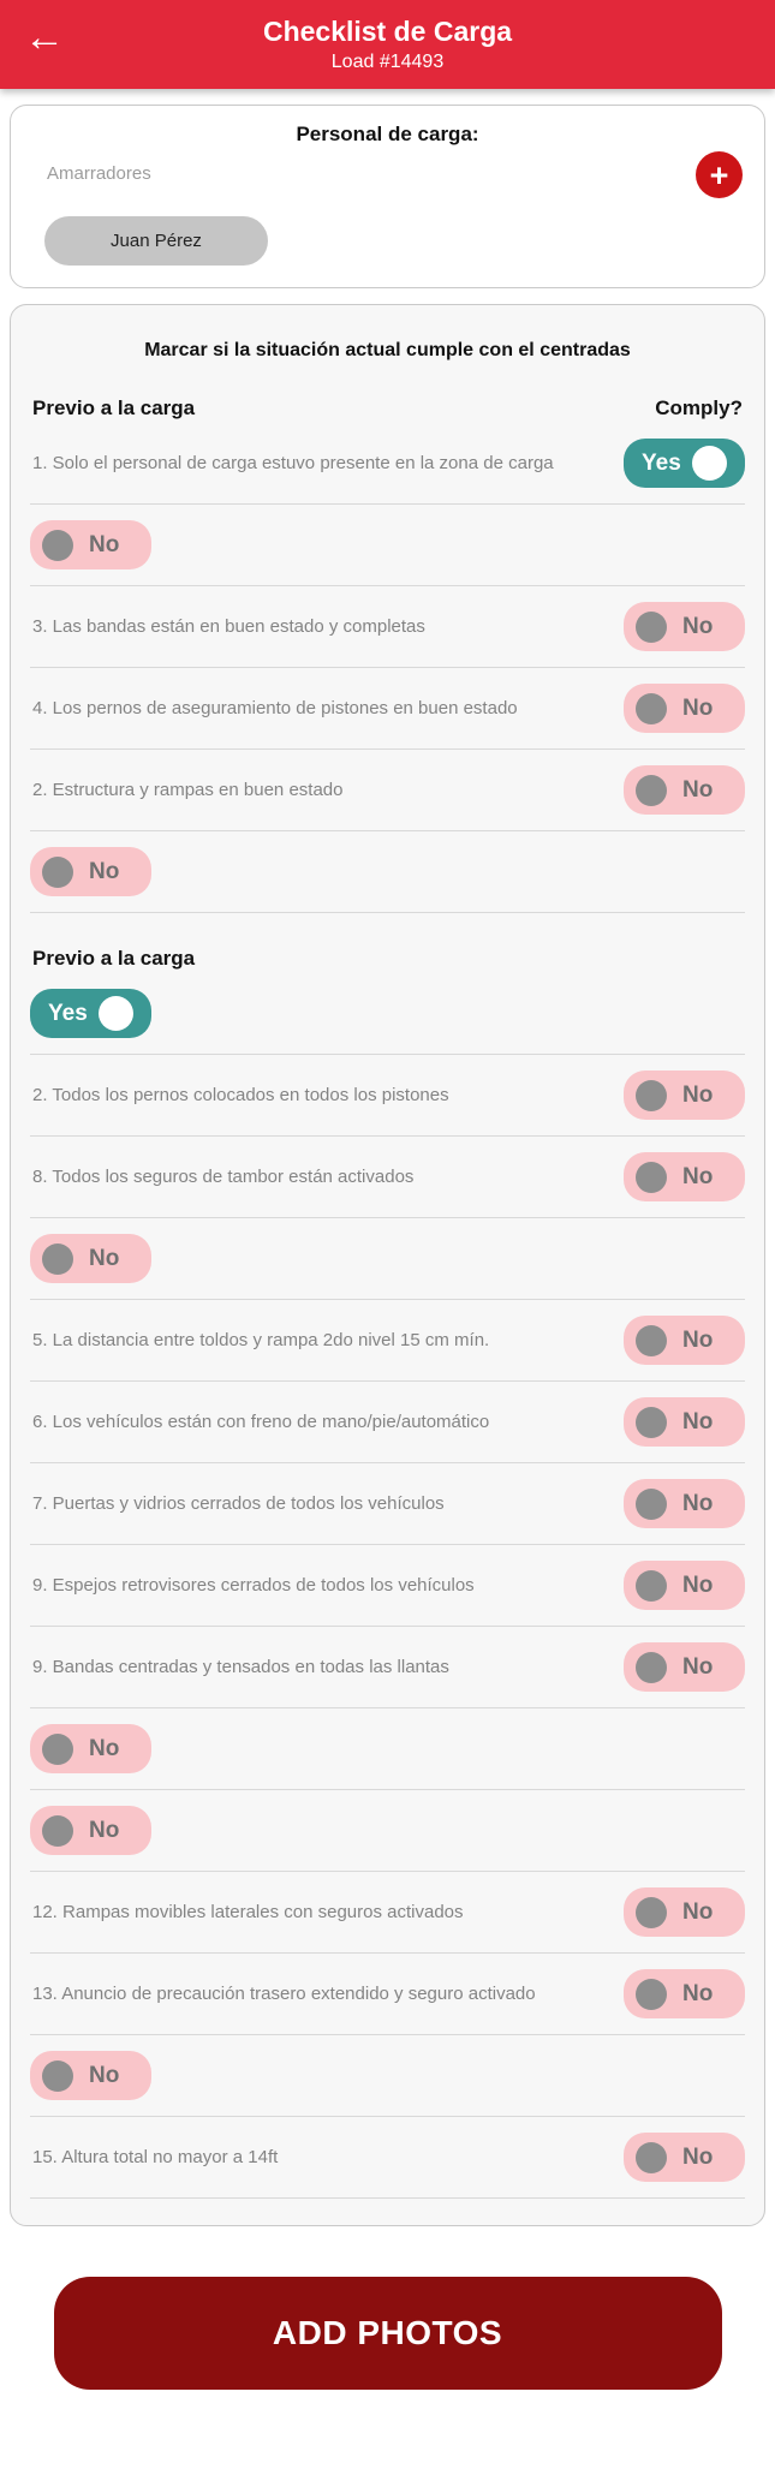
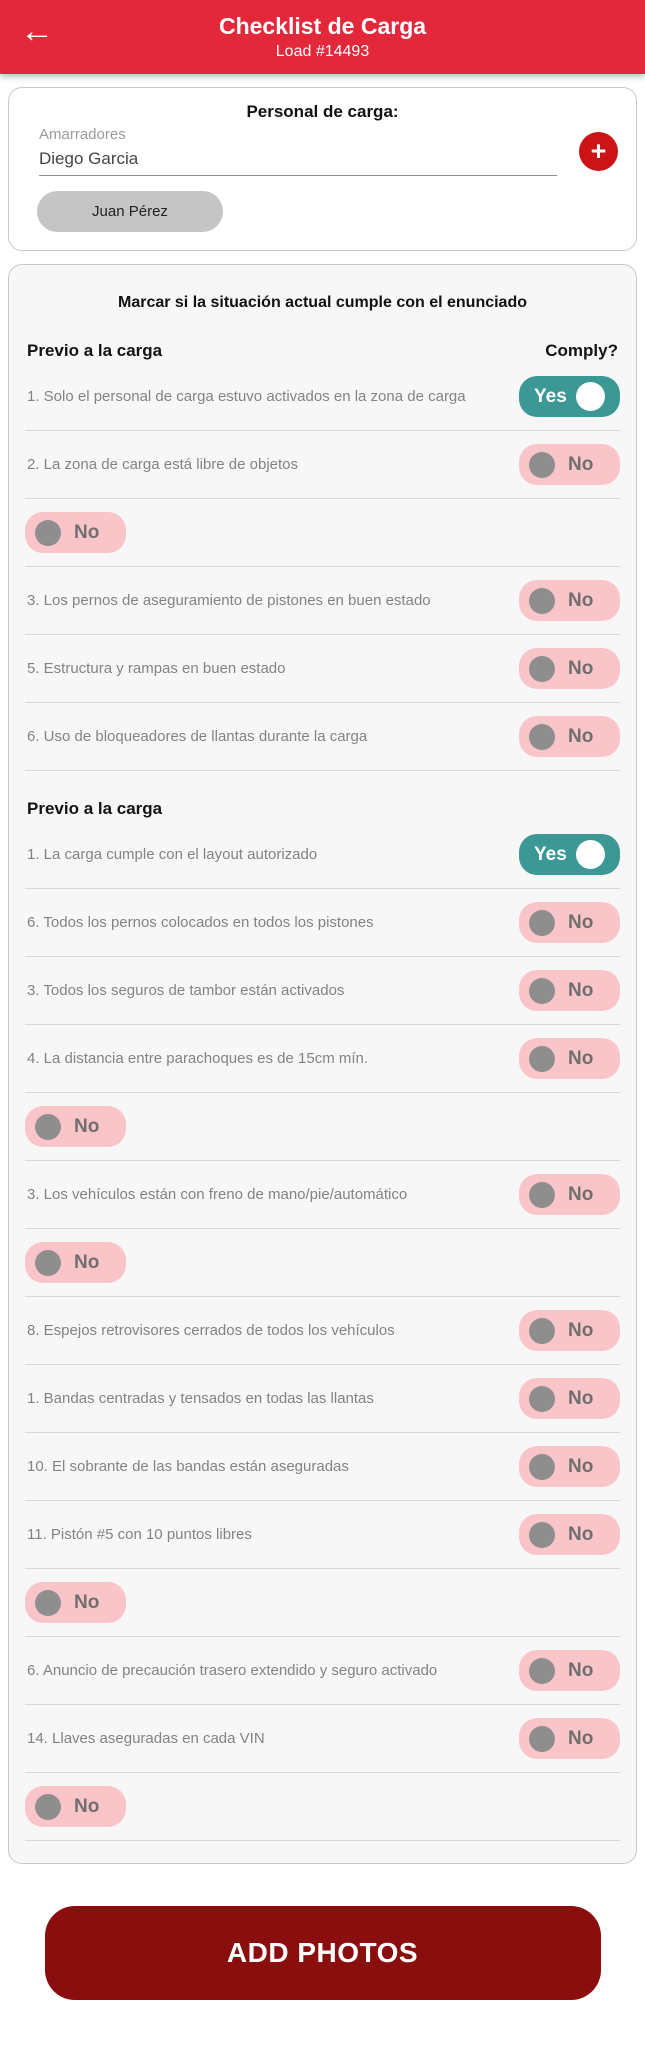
  ←
  Checklist de Carga
  Load #14493
  Personal de carga:
  Amarradores
+ Diego Garcia
  +
  Juan Pérez
- Marcar si la situación actual cumple con el centradas
+ Marcar si la situación actual cumple con el enunciado
  Previo a la carga
  Comply?
- 1. Solo el personal de carga estuvo presente en la zona de carga
+ 1. Solo el personal de carga estuvo activados en la zona de carga
  Yes
+ 2. La zona de carga está libre de objetos
  No
- 3. Las bandas están en buen estado y completas
  No
- 4. Los pernos de aseguramiento de pistones en buen estado
+ 3. Los pernos de aseguramiento de pistones en buen estado
  No
- 2. Estructura y rampas en buen estado
+ 5. Estructura y rampas en buen estado
  No
+ 6. Uso de bloqueadores de llantas durante la carga
  No
  Previo a la carga
+ 1. La carga cumple con el layout autorizado
  Yes
- 2. Todos los pernos colocados en todos los pistones
+ 6. Todos los pernos colocados en todos los pistones
  No
- 8. Todos los seguros de tambor están activados
+ 3. Todos los seguros de tambor están activados
  No
+ 4. La distancia entre parachoques es de 15cm mín.
  No
- 5. La distancia entre toldos y rampa 2do nivel 15 cm mín.
  No
- 6. Los vehículos están con freno de mano/pie/automático
+ 3. Los vehículos están con freno de mano/pie/automático
  No
- 7. Puertas y vidrios cerrados de todos los vehículos
  No
- 9. Espejos retrovisores cerrados de todos los vehículos
+ 8. Espejos retrovisores cerrados de todos los vehículos
  No
- 9. Bandas centradas y tensados en todas las llantas
+ 1. Bandas centradas y tensados en todas las llantas
  No
+ 10. El sobrante de las bandas están aseguradas
  No
+ 11. Pistón #5 con 10 puntos libres
  No
- 12. Rampas movibles laterales con seguros activados
  No
- 13. Anuncio de precaución trasero extendido y seguro activado
+ 6. Anuncio de precaución trasero extendido y seguro activado
  No
+ 14. Llaves aseguradas en cada VIN
  No
- 15. Altura total no mayor a 14ft
  No
  ADD PHOTOS
